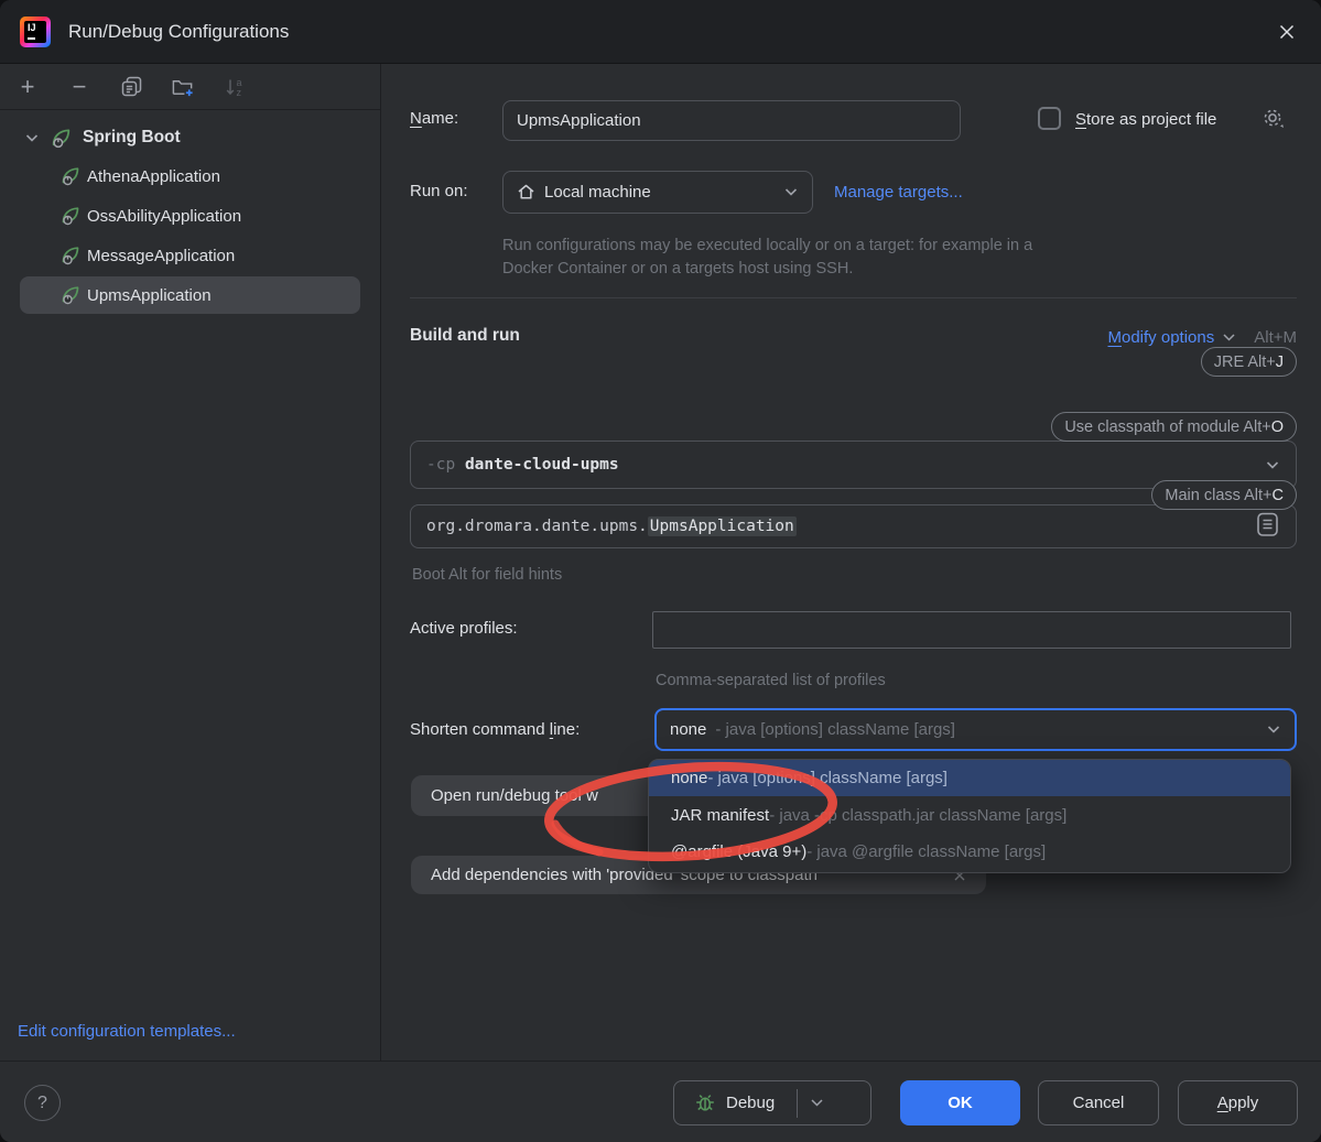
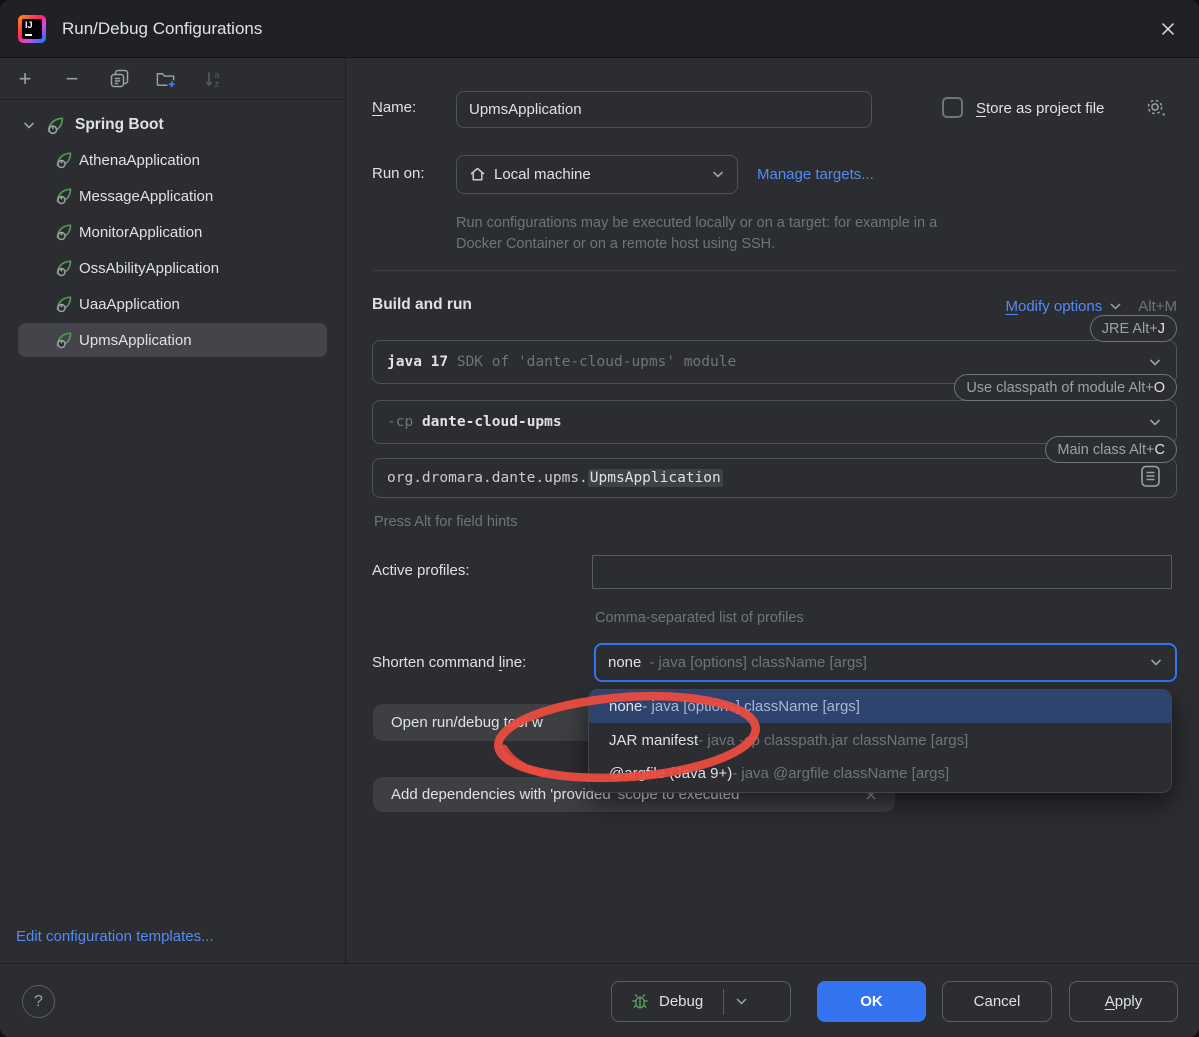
  IJ
  Run/Debug Configurations
  +
  −
  a
  z
  Spring Boot
  AthenaApplication
- OssAbilityApplication
+ MessageApplication
+ MonitorApplication
- MessageApplication
+ OssAbilityApplication
+ UaaApplication
  UpmsApplication
  Edit configuration templates...
  Name:
  UpmsApplication
  Store as project file
  Run on:
  Local machine
  Manage targets...
- Run configurations may be executed locally or on a target: for example in a Docker Container or on a targets host using SSH.
+ Run configurations may be executed locally or on a target: for example in a Docker Container or on a remote host using SSH.
  Build and run
  Modify options
  Alt+M
  JRE Alt+
  J
+ java 17
+ SDK of 'dante-cloud-upms' module
  Use classpath of module Alt+
  O
  -cp
  dante-cloud-upms
  Main class Alt+
  C
  org.dromara.dante.upms.
  UpmsApplication
- Boot Alt for field hints
+ Press Alt for field hints
  Active profiles:
  Comma-separated list of profiles
  Shorten command line:
  none
  - java [options] className [args]
  Open run/debug t w
- Add dependencies with 'provided' scope to classpath
+ Add dependencies with 'provided' scope to executed
  none
  - java [opti className [args]
  JAR manifest
  - java - classpath.jar className [args]
  - java @argfile className [args]
  ?
  Debug
  OK
  Cancel
  Apply
